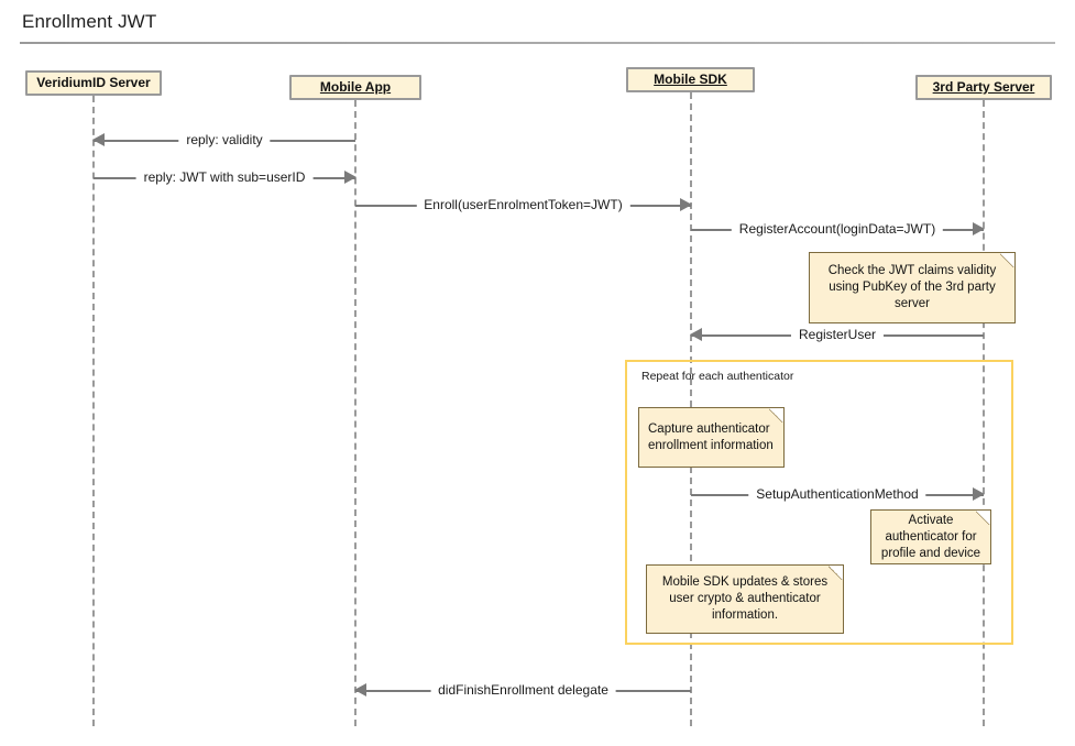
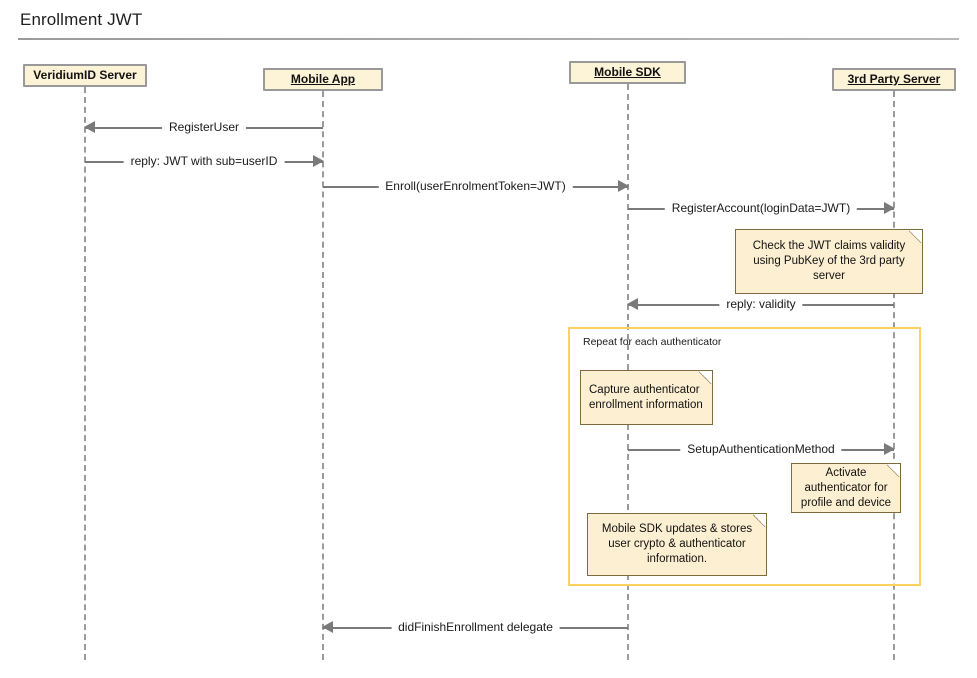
  Enrollment JWT
  Repeat for each authenticator
  VeridiumID Server
  Mobile App
  Mobile SDK
  3rd Party Server
- reply: validity
+ RegisterUser
  reply: JWT with sub=userID
  Enroll(userEnrolmentToken=JWT)
  RegisterAccount(loginData=JWT)
- RegisterUser
+ reply: validity
  SetupAuthenticationMethod
  didFinishEnrollment delegate
  Check the JWT claims validity using PubKey of the 3rd party server
  Capture authenticator enrollment information
  Activate authenticator for profile and device
  Mobile SDK updates & stores user crypto & authenticator information.
